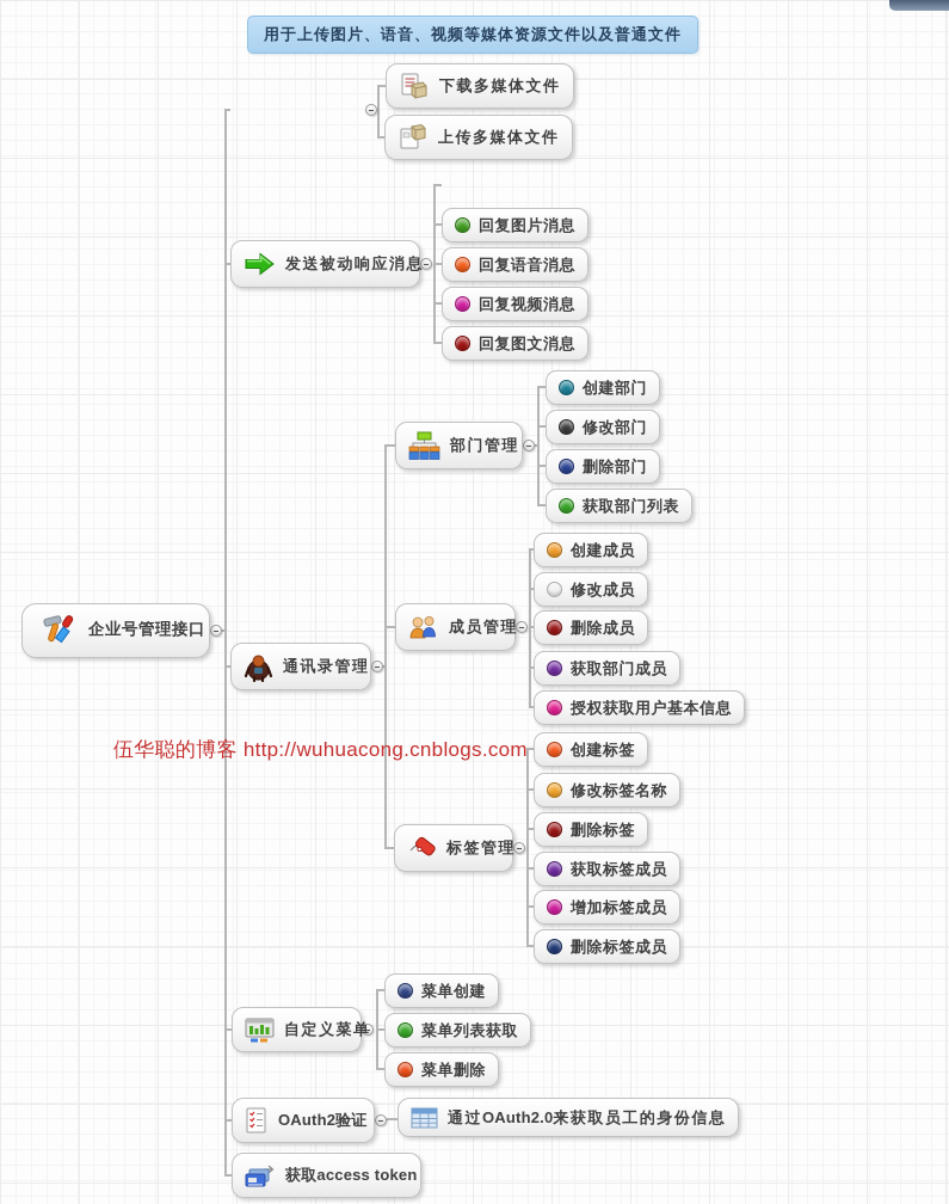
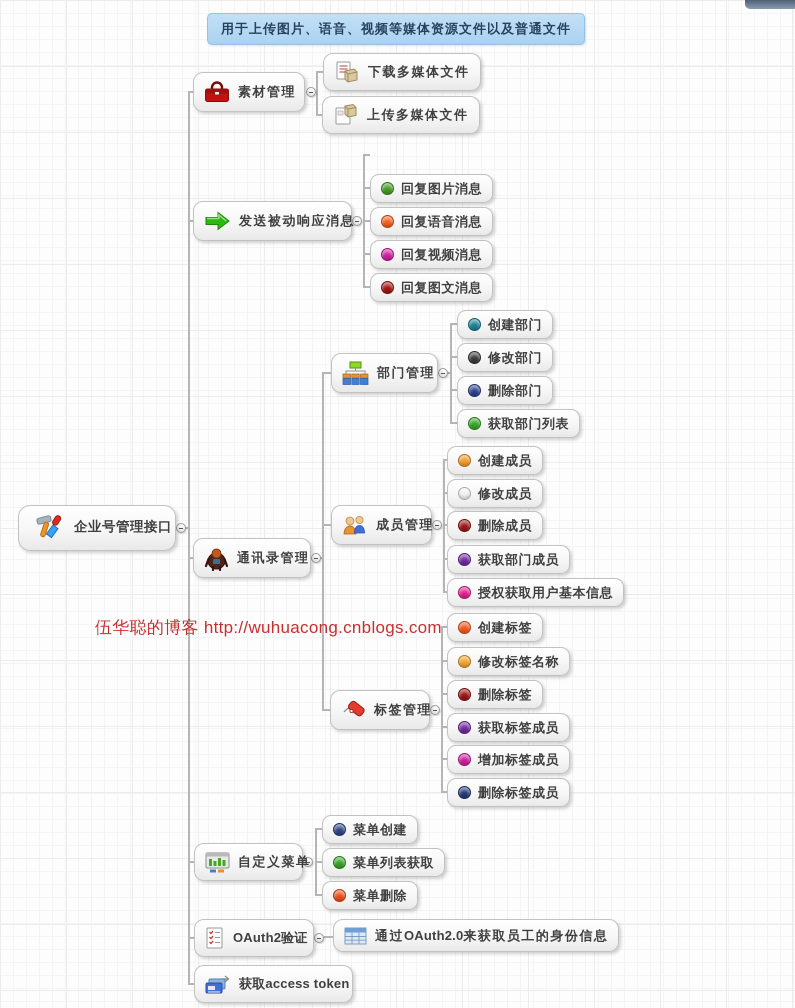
  用于上传图片、语音、视频等媒体资源文件以及普通文件
  企业号管理接口
+ 素材管理
  下载多媒体文件
  上传多媒体文件
  发送被动响应消息
  回复图片消息
  回复语音消息
  回复视频消息
  回复图文消息
  通讯录管理
  部门管理
  创建部门
  修改部门
  删除部门
  获取部门列表
  成员管理
  创建成员
  修改成员
  删除成员
  获取部门成员
  授权获取用户基本信息
  伍华聪的博客 http://wuhuacong.cnblogs.com
  标签管理
  创建标签
  修改标签名称
  删除标签
  获取标签成员
  增加标签成员
  删除标签成员
  自定义菜单
  菜单创建
  菜单列表获取
  菜单删除
  OAuth2验证
  通过OAuth2.0来获取员工的身份信息
  获取access token
